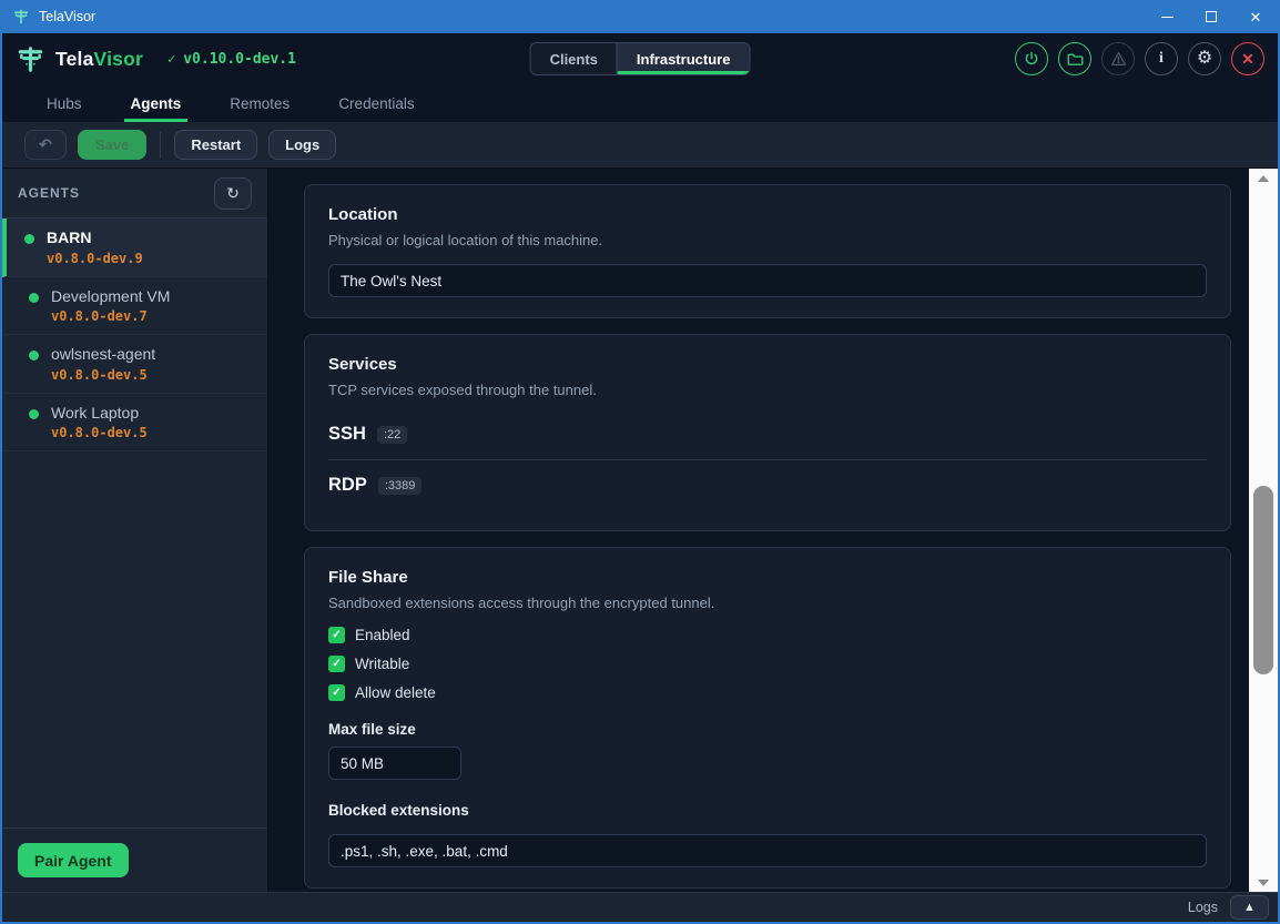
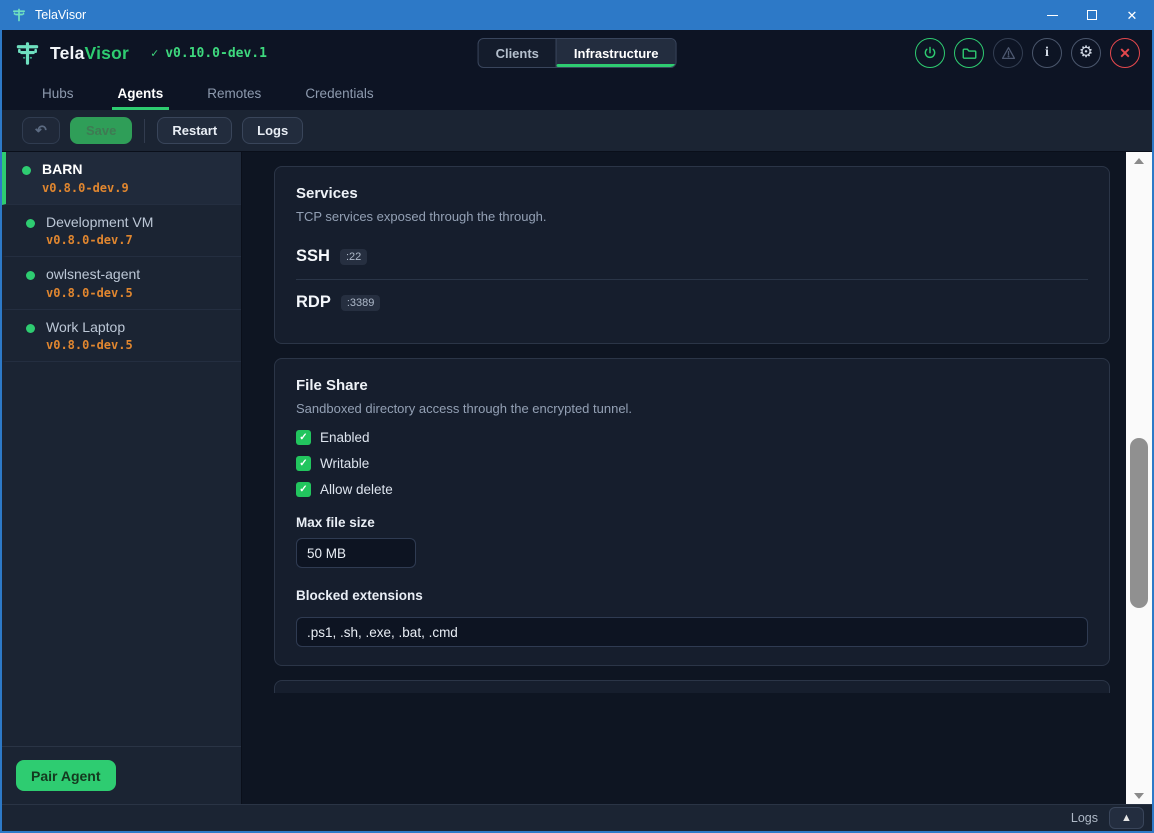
  TelaVisor
  ✕
  TelaVisor
  ✓
  v0.10.0-dev.1
  Clients
  Infrastructure
  i
  ⚙
  ✕
  Hubs
  Agents
  Remotes
  Credentials
  ↶
  Save
  Restart
  Logs
- AGENTS
- ↻
  BARN
  v0.8.0-dev.9
  Development VM
  v0.8.0-dev.7
  owlsnest-agent
  v0.8.0-dev.5
  Work Laptop
  v0.8.0-dev.5
  Pair Agent
- Location
- Physical or logical location of this machine.
- The Owl's Nest
  Services
- TCP services exposed through the tunnel.
+ TCP services exposed through the through.
  SSH
  :22
  RDP
  :3389
  File Share
- Sandboxed extensions access through the encrypted tunnel.
+ Sandboxed directory access through the encrypted tunnel.
  ✓
  Enabled
  ✓
  Writable
  ✓
  Allow delete
  Max file size
  50 MB
  Blocked extensions
  .ps1, .sh, .exe, .bat, .cmd
  Logs
  ▲
